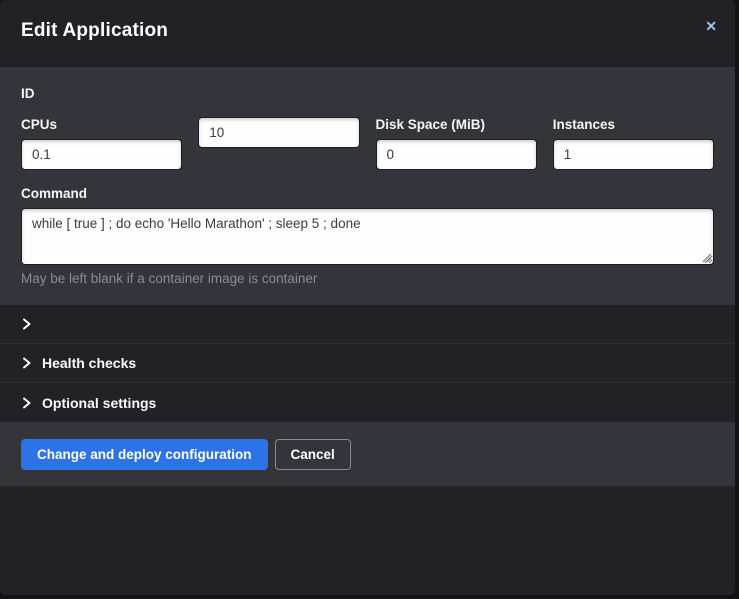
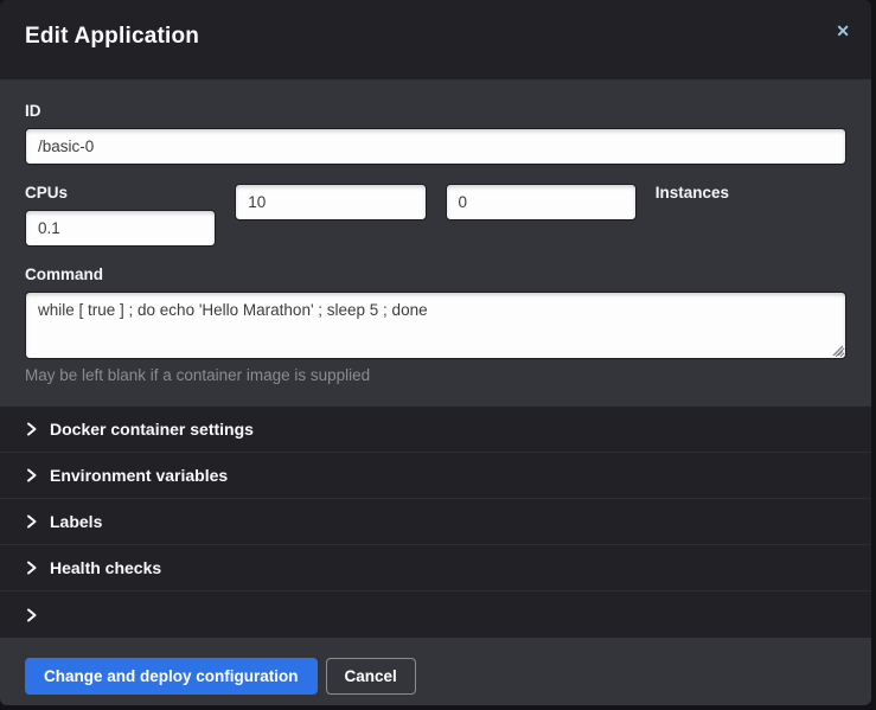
  Edit Application
  ✕
  ID
+ /basic-0
  CPUs
  0.1
  10
- Disk Space (MiB)
  0
  Instances
- 1
  Command
  while [ true ] ; do echo 'Hello Marathon' ; sleep 5 ; done
- May be left blank if a container image is container
+ May be left blank if a container image is supplied
+ Docker container settings
+ Environment variables
+ Labels
  Health checks
- Optional settings
  Change and deploy configuration
  Cancel
